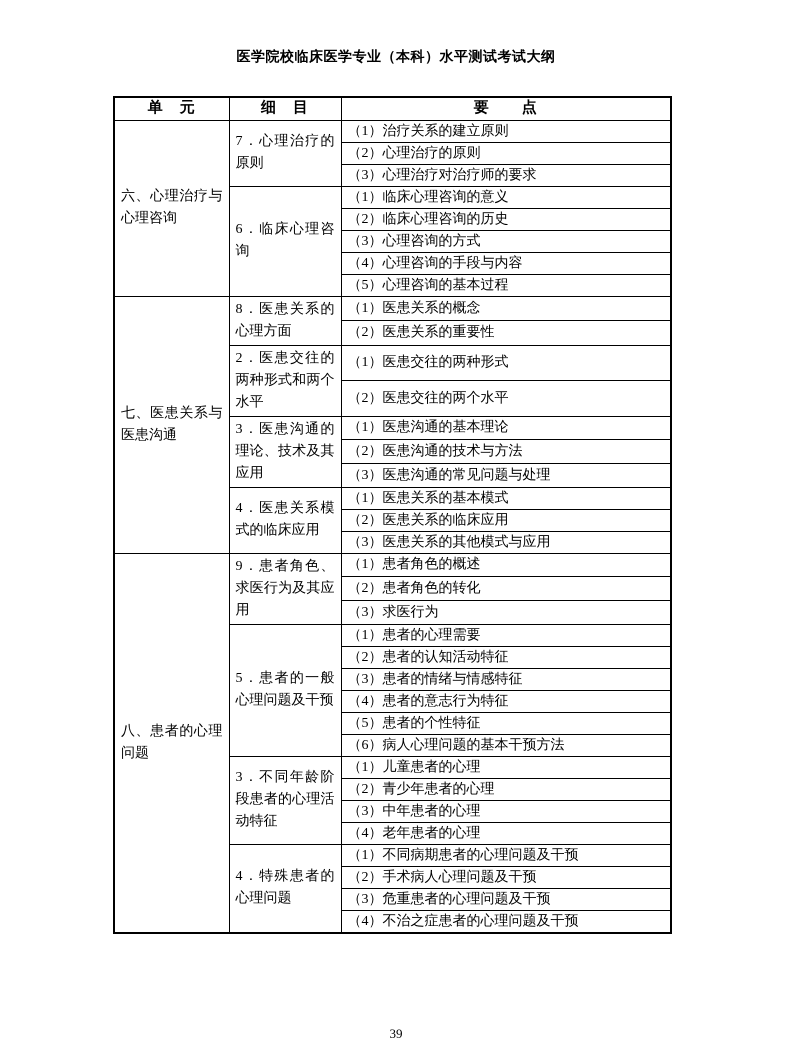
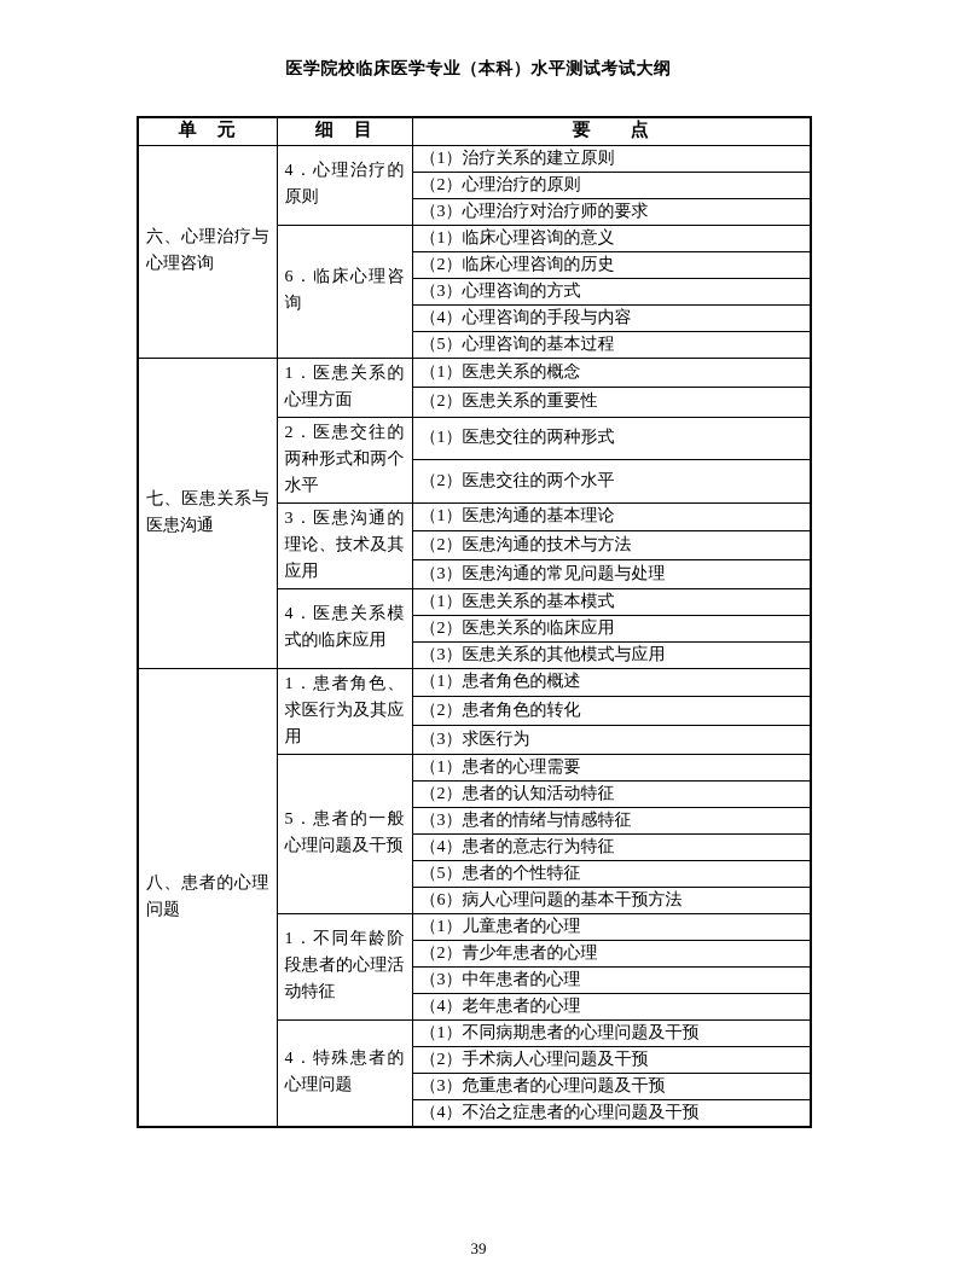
  医学院校临床医学专业（本科）水平测试考试大纲
  单 元	细 目	要 点
- 六、心理治疗与心理咨询	7．心理治疗的原则	（1）治疗关系的建立原则
+ 六、心理治疗与心理咨询	4．心理治疗的原则	（1）治疗关系的建立原则
  （2）心理治疗的原则
  （3）心理治疗对治疗师的要求
  6．临床心理咨询	（1）临床心理咨询的意义
  （2）临床心理咨询的历史
  （3）心理咨询的方式
  （4）心理咨询的手段与内容
  （5）心理咨询的基本过程
- 七、医患关系与医患沟通	8．医患关系的心理方面	（1）医患关系的概念
+ 七、医患关系与医患沟通	1．医患关系的心理方面	（1）医患关系的概念
  （2）医患关系的重要性
  2．医患交往的两种形式和两个水平	（1）医患交往的两种形式
  （2）医患交往的两个水平
  3．医患沟通的理论、技术及其应用	（1）医患沟通的基本理论
  （2）医患沟通的技术与方法
  （3）医患沟通的常见问题与处理
  4．医患关系模式的临床应用	（1）医患关系的基本模式
  （2）医患关系的临床应用
  （3）医患关系的其他模式与应用
- 八、患者的心理问题	9．患者角色、求医行为及其应用	（1）患者角色的概述
+ 八、患者的心理问题	1．患者角色、求医行为及其应用	（1）患者角色的概述
  （2）患者角色的转化
  （3）求医行为
  5．患者的一般心理问题及干预	（1）患者的心理需要
  （2）患者的认知活动特征
  （3）患者的情绪与情感特征
  （4）患者的意志行为特征
  （5）患者的个性特征
  （6）病人心理问题的基本干预方法
- 3．不同年龄阶段患者的心理活动特征	（1）儿童患者的心理
+ 1．不同年龄阶段患者的心理活动特征	（1）儿童患者的心理
  （2）青少年患者的心理
  （3）中年患者的心理
  （4）老年患者的心理
  4．特殊患者的心理问题	（1）不同病期患者的心理问题及干预
  （2）手术病人心理问题及干预
  （3）危重患者的心理问题及干预
  （4）不治之症患者的心理问题及干预
  39
